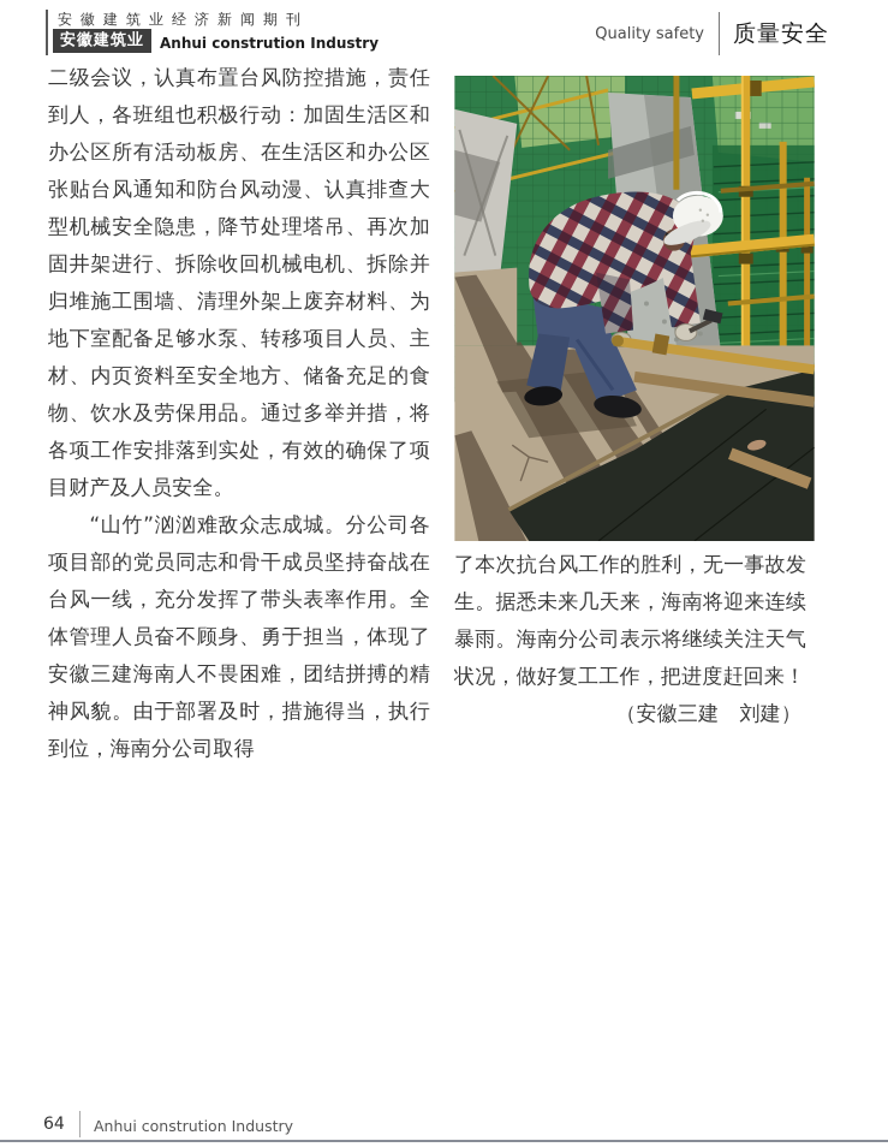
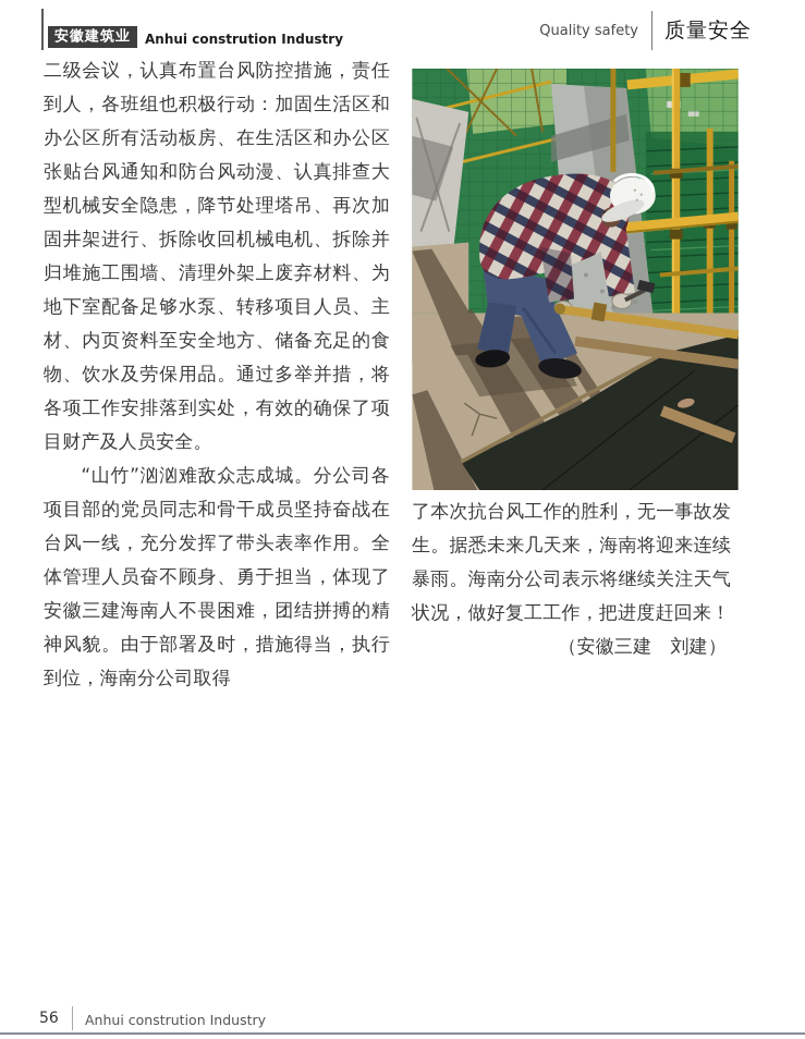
- 安徽建筑业经济新闻期刊
  安徽建筑业
  Anhui constrution Industry
  Quality safety
  质量安全
  二级会议，认真布置台风防控措施，责任到人，各班组也积极行动：加固生活区和办公区所有活动板房、在生活区和办公区张贴台风通知和防台风动漫、认真排查大型机械安全隐患，降节处理塔吊、再次加固井架进行、拆除收回机械电机、拆除并归堆施工围墙、清理外架上废弃材料、为地下室配备足够水泵、转移项目人员、主材、内页资料至安全地方、储备充足的食物、饮水及劳保用品。通过多举并措，将各项工作安排落到实处，有效的确保了项目财产及人员安全。
  “山竹”汹汹难敌众志成城。分公司各项目部的党员同志和骨干成员坚持奋战在台风一线，充分发挥了带头表率作用。全体管理人员奋不顾身、勇于担当，体现了安徽三建海南人不畏困难，团结拼搏的精神风貌。由于部署及时，措施得当，执行到位，海南分公司取得
  了本次抗台风工作的胜利，无一事故发生。据悉未来几天来，海南将迎来连续暴雨。海南分公司表示将继续关注天气状况，做好复工工作，把进度赶回来！
  （安徽三建 刘建）
- 64
+ 56
  Anhui constrution Industry
